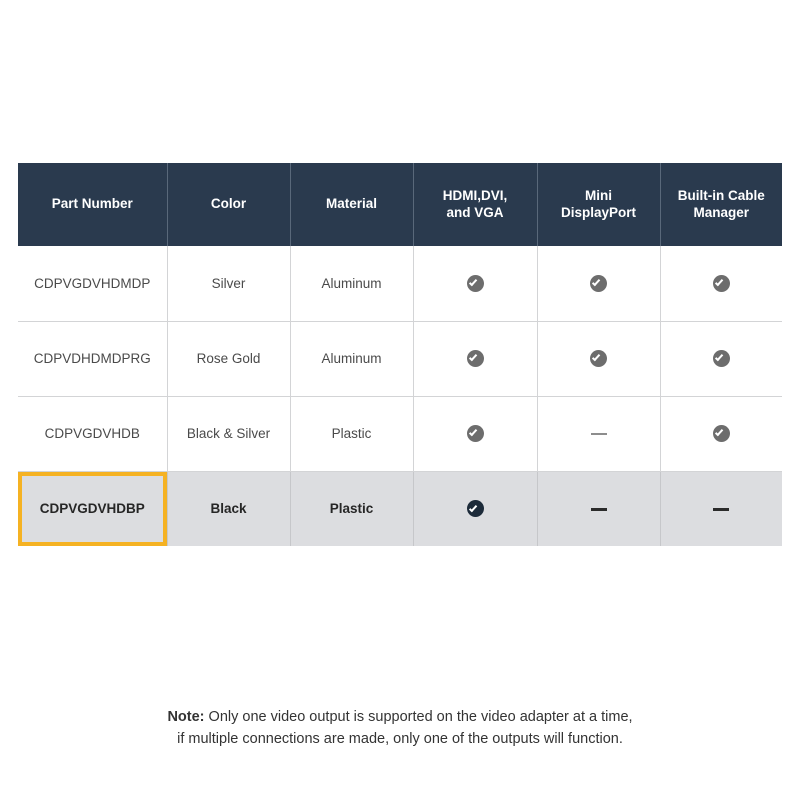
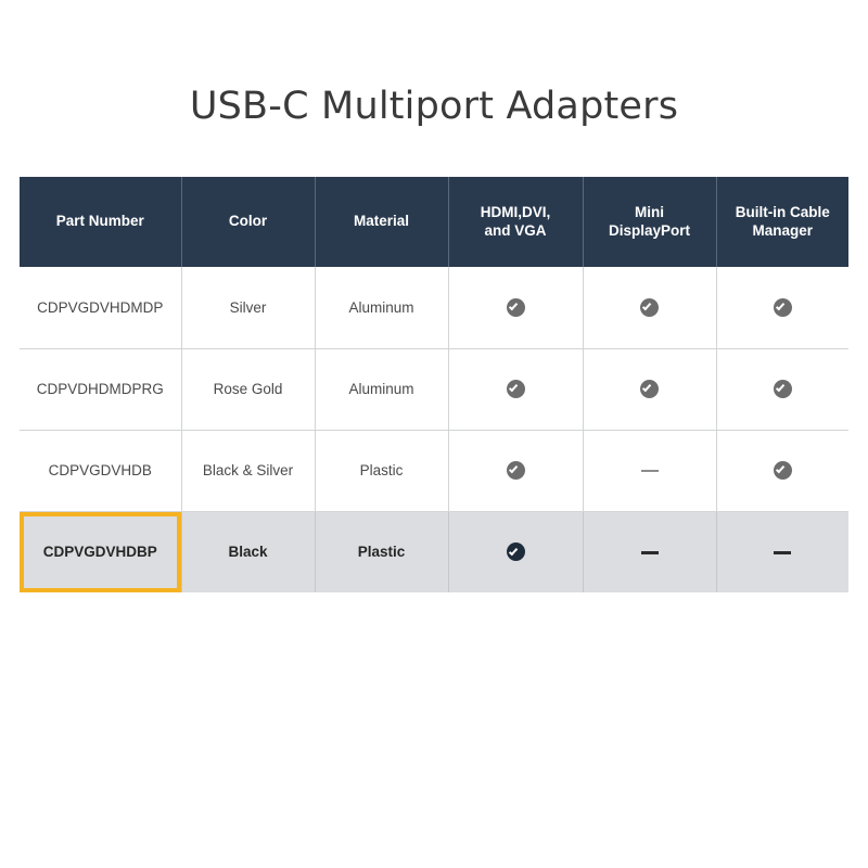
+ USB-C Multiport Adapters
  Part Number	Color	Material	HDMI,DVI, and VGA	Mini DisplayPort	Built-in Cable Manager
  CDPVGDVHDMDP	Silver	Aluminum
  CDPVDHDMDPRG	Rose Gold	Aluminum
  CDPVGDVHDB	Black & Silver	Plastic
  CDPVGDVHDBP	Black	Plastic
- Note: Only one video output is supported on the video adapter at a time,
- if multiple connections are made, only one of the outputs will function.
